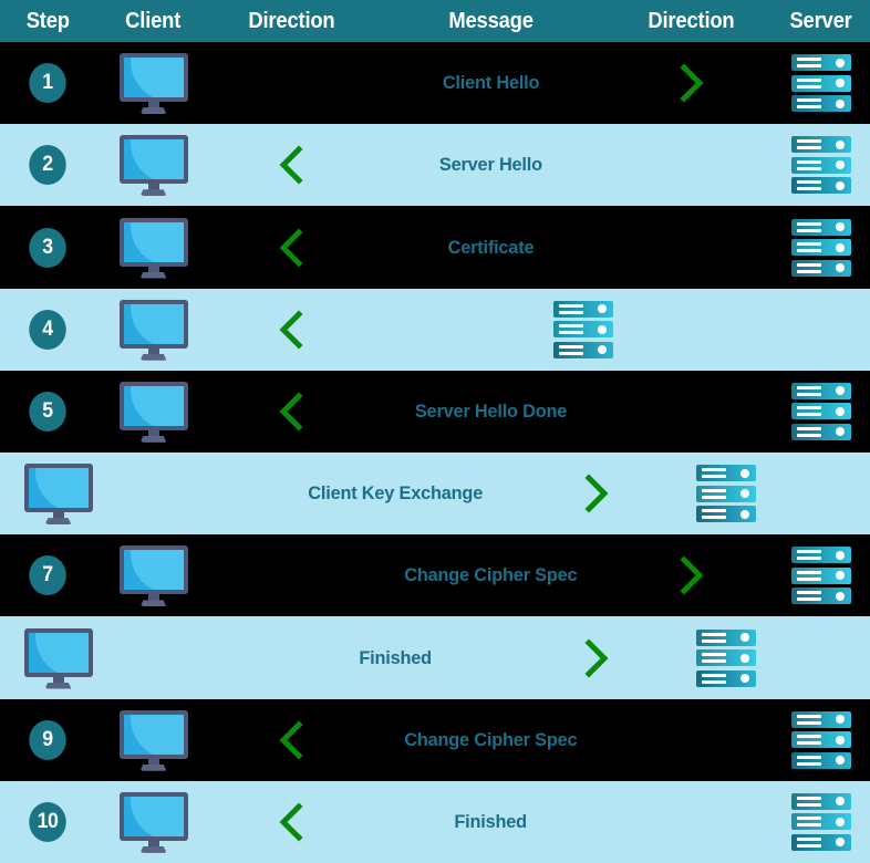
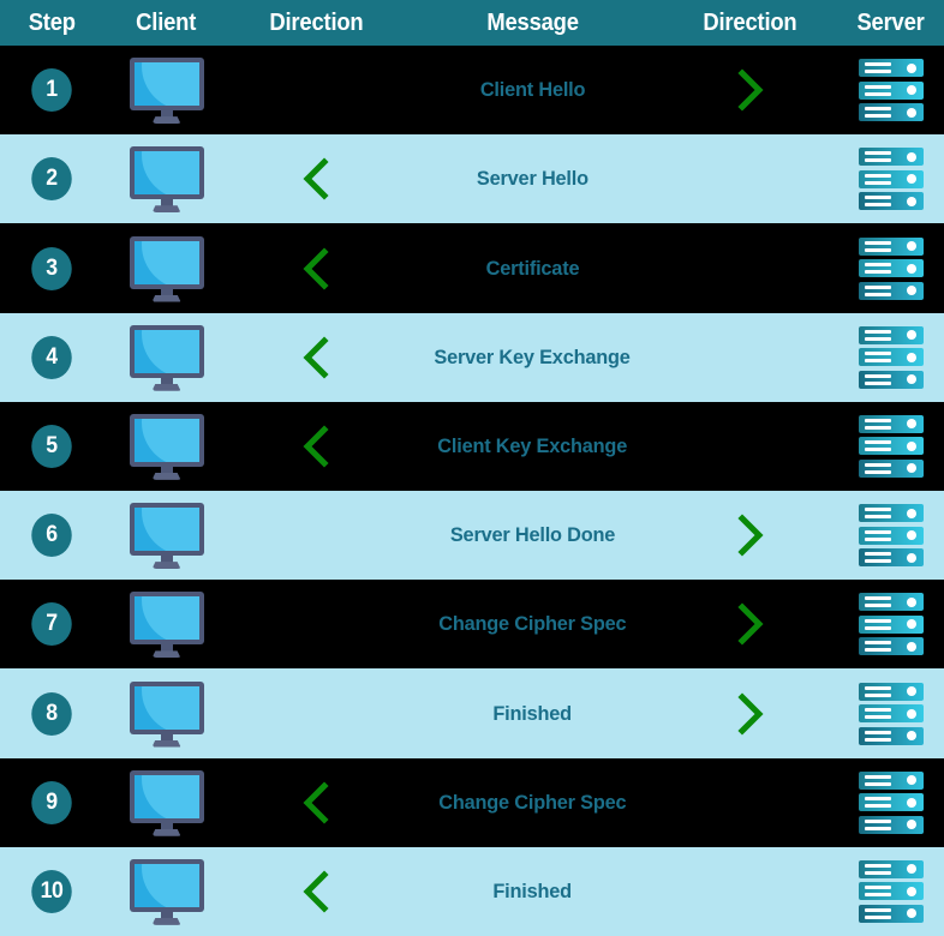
  Step
  Client
  Direction
  Message
  Direction
  Server
  1
  Client Hello
  2
  Server Hello
  3
  Certificate
  4
+ Server Key Exchange
  5
- Server Hello Done
+ Client Key Exchange
+ 6
- Client Key Exchange
+ Server Hello Done
  7
  Change Cipher Spec
+ 8
  Finished
  9
  Change Cipher Spec
  10
  Finished
